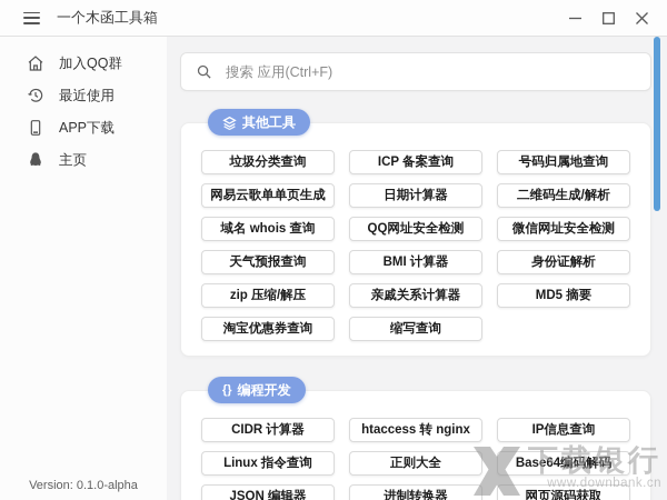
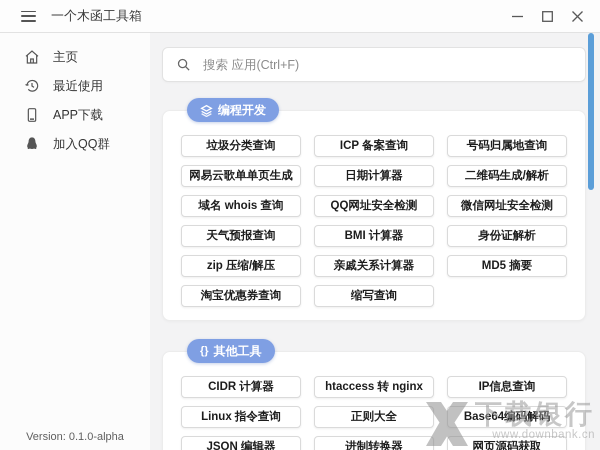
  一个木函工具箱
- 加入QQ群
+ 主页
  最近使用
  APP下载
- 主页
+ 加入QQ群
  Version: 0.1.0-alpha
  搜索 应用(Ctrl+F)
- 其他工具
+ 编程开发
  垃圾分类查询
  ICP 备案查询
  号码归属地查询
  网易云歌单单页生成
  日期计算器
  二维码生成/解析
  域名 whois 查询
  QQ网址安全检测
  微信网址安全检测
  天气预报查询
  BMI 计算器
  身份证解析
  zip 压缩/解压
  亲戚关系计算器
  MD5 摘要
  淘宝优惠券查询
  缩写查询
  {}
- 编程开发
+ 其他工具
  CIDR 计算器
  htaccess 转 nginx
  IP信息查询
  Linux 指令查询
  正则大全
  Base64编码解码
  JSON 编辑器
  进制转换器
  网页源码获取
  下载银行
  www.downbank.cn
